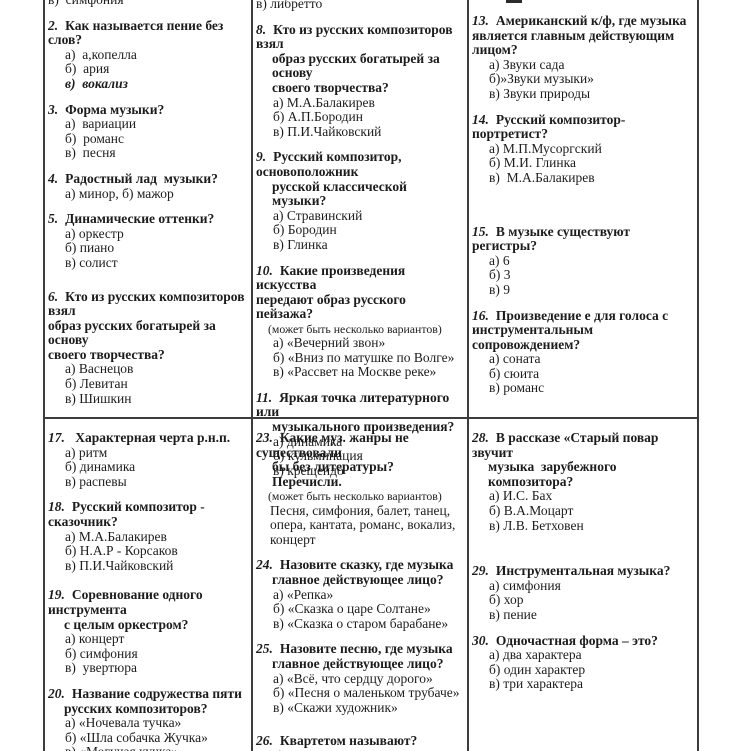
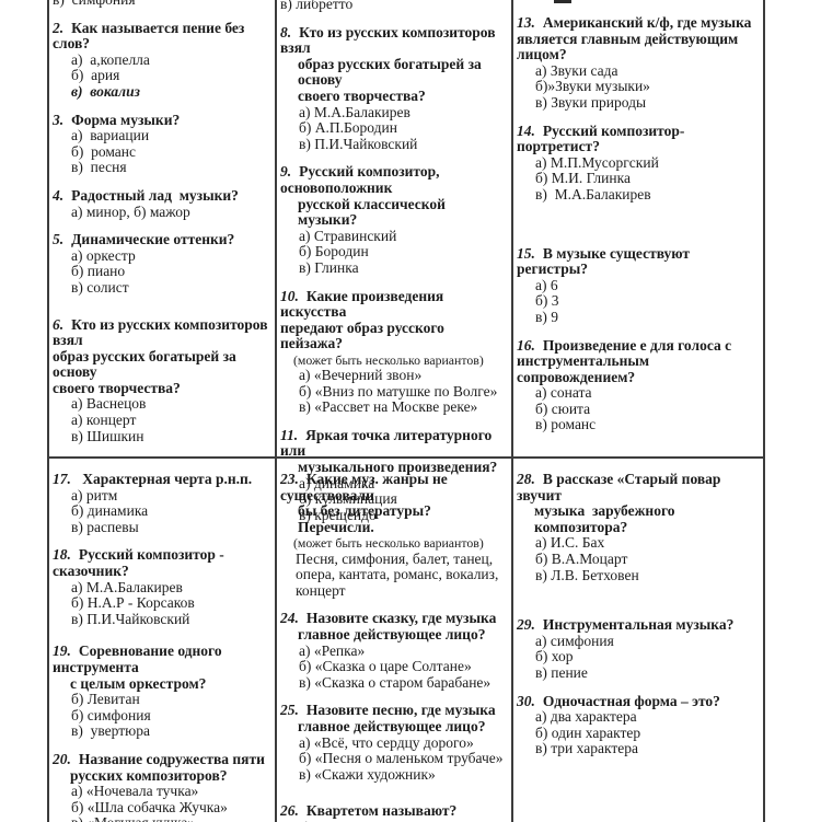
  2. Как называется пение без слов?
  а) а,копелла
  б) ария
  в) вокализ
  3. Форма музыки?
  а) вариации
  б) романс
  в) песня
  4. Радостный лад музыки?
  а) минор, б) мажор
  5. Динамические оттенки?
  а) оркестр
  б) пиано
  в) солист
  6. Кто из русских композиторов взял
  образ русских богатырей за основу
  своего творчества?
  а) Васнецов
- б) Левитан
+ а) концерт
  в) Шишкин
  в) либретто
  8. Кто из русских композиторов взял
  образ русских богатырей за основу
  своего творчества?
  а) М.А.Балакирев
  б) А.П.Бородин
  в) П.И.Чайковский
  9. Русский композитор,
  основоположник
  русской классической музыки?
  а) Стравинский
  б) Бородин
  в) Глинка
  10. Какие произведения искусства
  передают образ русского пейзажа?
  (может быть несколько вариантов)
  а) «Вечерний звон»
  б) «Вниз по матушке по Волге»
  в) «Рассвет на Москве реке»
  11. Яркая точка литературного или
  музыкального произведения?
  а) динамика
  б) кульминация
  в) крещендо
  13. Американский к/ф, где музыка
  является главным действующим
  лицом?
  а) Звуки сада
  б)»Звуки музыки»
  в) Звуки природы
  14. Русский композитор-портретист?
  а) М.П.Мусоргский
  б) М.И. Глинка
  в) М.А.Балакирев
  15. В музыке существуют регистры?
  а) 6
  б) 3
  в) 9
  16. Произведение е для голоса с
  инструментальным сопровождением?
  а) соната
  б) сюита
  в) романс
  17. Характерная черта р.н.п.
  а) ритм
  б) динамика
  в) распевы
  18. Русский композитор - сказочник?
  а) М.А.Балакирев
  б) Н.А.Р - Корсаков
  в) П.И.Чайковский
  19. Соревнование одного
  инструмента
  с целым оркестром?
- а) концерт
+ б) Левитан
  б) симфония
  в) увертюра
  20. Название содружества пяти
  русских композиторов?
  а) «Ночевала тучка»
  б) «Шла собачка Жучка»
  23. Какие муз. жанры не
  существовали
  бы без литературы? Перечисли.
  (может быть несколько вариантов)
  Песня, симфония, балет, танец,
  опера, кантата, романс, вокализ,
  концерт
  24. Назовите сказку, где музыка
  главное действующее лицо?
  а) «Репка»
  б) «Сказка о царе Солтане»
  в) «Сказка о старом барабане»
  25. Назовите песню, где музыка
  главное действующее лицо?
  а) «Всё, что сердцу дорого»
  б) «Песня о маленьком трубаче»
  в) «Скажи художник»
  26. Квартетом называют?
  28. В рассказе «Старый повар звучит
  музыка зарубежного композитора?
  а) И.С. Бах
  б) В.А.Моцарт
  в) Л.В. Бетховен
  29. Инструментальная музыка?
  а) симфония
  б) хор
  в) пение
  30. Одночастная форма – это?
  а) два характера
  б) один характер
  в) три характера
